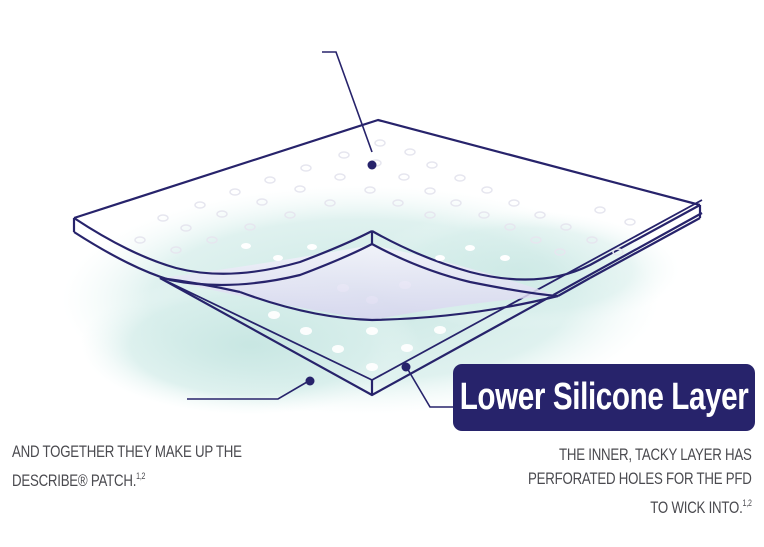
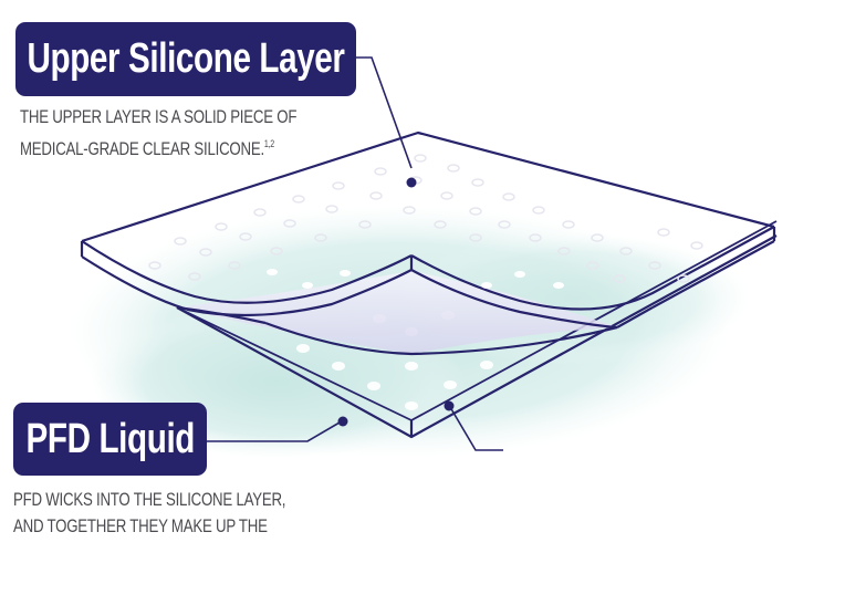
+ Upper Silicone Layer
+ THE UPPER LAYER IS A SOLID PIECE OF
+ MEDICAL-GRADE CLEAR SILICONE.1,2
+ PFD Liquid
+ PFD WICKS INTO THE SILICONE LAYER,
  AND TOGETHER THEY MAKE UP THE
- DESCRIBE® PATCH.1,2
- Lower Silicone Layer
- THE INNER, TACKY LAYER HAS
- PERFORATED HOLES FOR THE PFD
- TO WICK INTO.1,2
